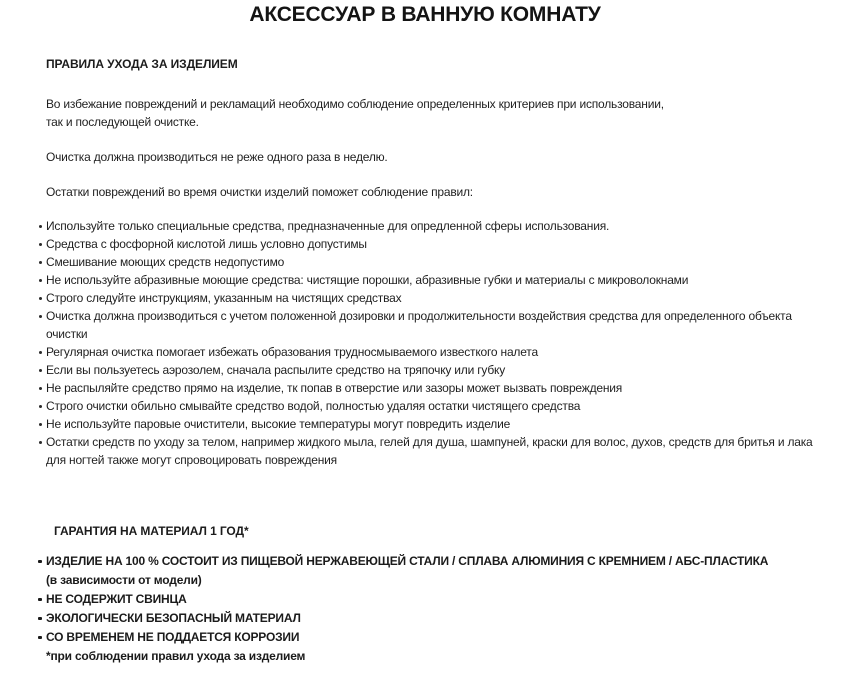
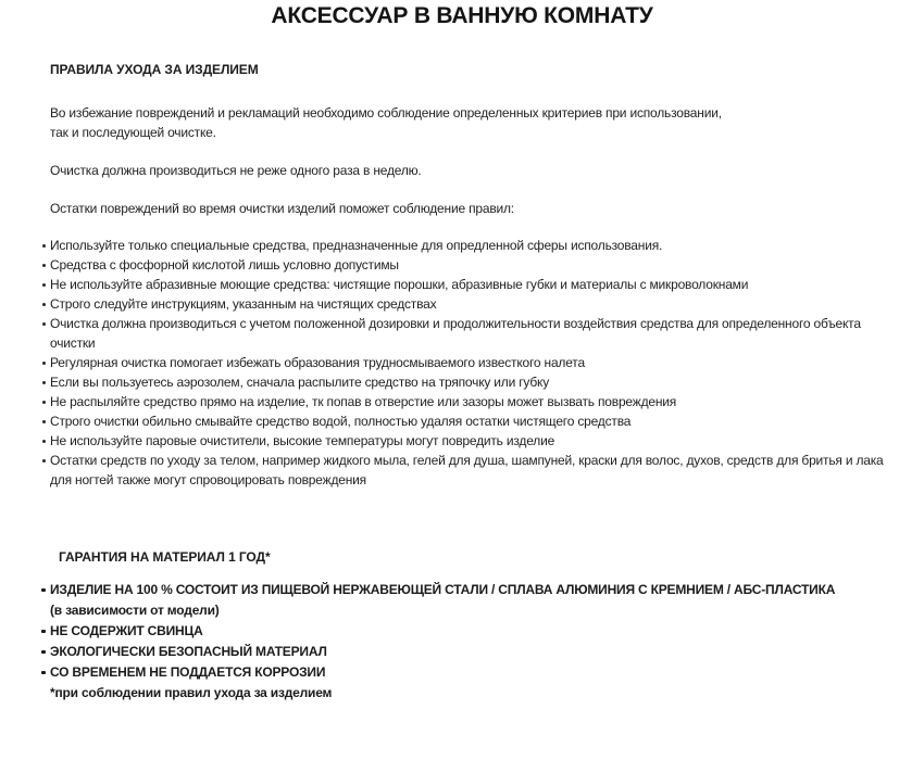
  АКСЕССУАР В ВАННУЮ КОМНАТУ
  ПРАВИЛА УХОДА ЗА ИЗДЕЛИЕМ
  Во избежание повреждений и рекламаций необходимо соблюдение определенных критериев при использовании,
  так и последующей очистке.
  Очистка должна производиться не реже одного раза в неделю.
  Остатки повреждений во время очистки изделий поможет соблюдение правил:
  Используйте только специальные средства, предназначенные для опредленной сферы использования.
  Средства с фосфорной кислотой лишь условно допустимы
- Смешивание моющих средств недопустимо
  Не используйте абразивные моющие средства: чистящие порошки, абразивные губки и материалы с микроволокнами
  Строго следуйте инструкциям, указанным на чистящих средствах
  Очистка должна производиться с учетом положенной дозировки и продолжительности воздействия средства для определенного объекта очистки
  Регулярная очистка помогает избежать образования трудносмываемого известкого налета
  Если вы пользуетесь аэрозолем, сначала распылите средство на тряпочку или губку
  Не распыляйте средство прямо на изделие, тк попав в отверстие или зазоры может вызвать повреждения
  Строго очистки обильно смывайте средство водой, полностью удаляя остатки чистящего средства
  Не используйте паровые очистители, высокие температуры могут повредить изделие
  Остатки средств по уходу за телом, например жидкого мыла, гелей для душа, шампуней, краски для волос, духов, средств для бритья и лака для ногтей также могут спровоцировать повреждения
  ГАРАНТИЯ НА МАТЕРИАЛ 1 ГОД*
  ИЗДЕЛИЕ НА 100 % СОСТОИТ ИЗ ПИЩЕВОЙ НЕРЖАВЕЮЩЕЙ СТАЛИ / СПЛАВА АЛЮМИНИЯ С КРЕМНИЕМ / АБС-ПЛАСТИКА
  (в зависимости от модели)
  НЕ СОДЕРЖИТ СВИНЦА
  ЭКОЛОГИЧЕСКИ БЕЗОПАСНЫЙ МАТЕРИАЛ
  СО ВРЕМЕНЕМ НЕ ПОДДАЕТСЯ КОРРОЗИИ
  *при соблюдении правил ухода за изделием
